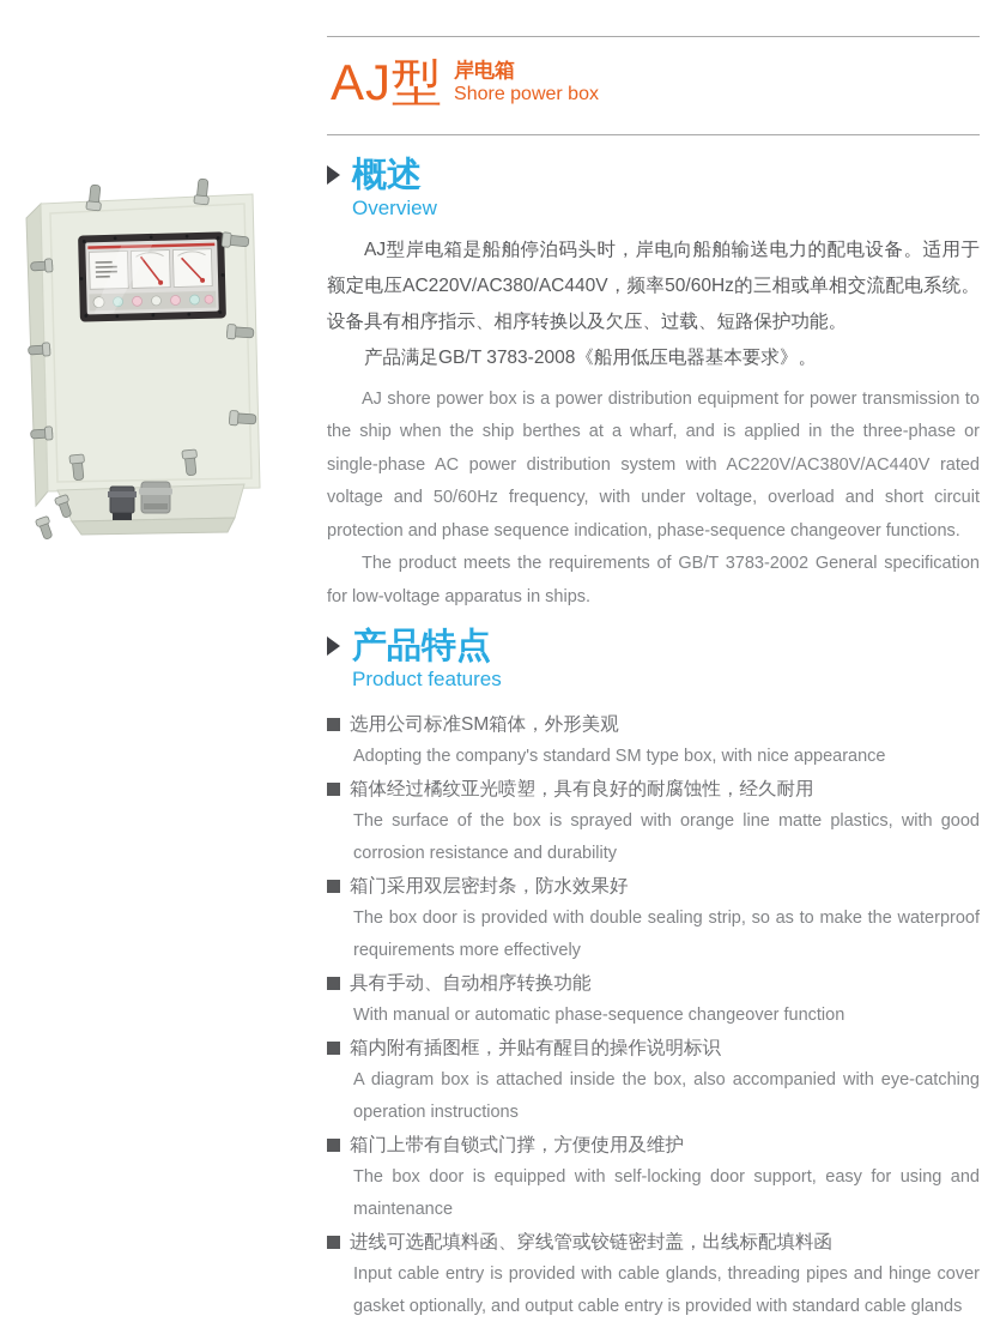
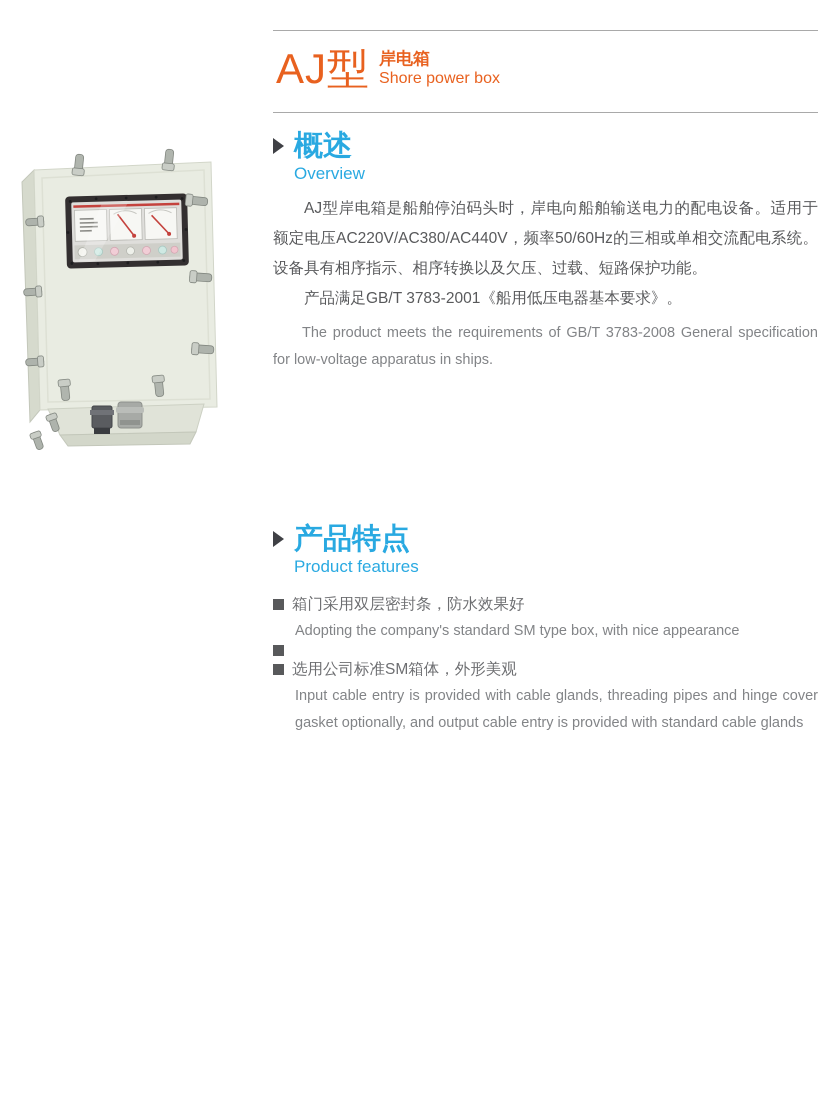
  AJ型
  岸电箱
  Shore power box
  概述
  Overview
  AJ型岸电箱是船舶停泊码头时，岸电向船舶输送电力的配电设备。适用于额定电压AC220V/AC380/AC440V，频率50/60Hz的三相或单相交流配电系统。设备具有相序指示、相序转换以及欠压、过载、短路保护功能。
- 产品满足GB/T 3783-2008《船用低压电器基本要求》。
+ 产品满足GB/T 3783-2001《船用低压电器基本要求》。
- AJ shore power box is a power distribution equipment for power transmission to the ship when the ship berthes at a wharf, and is applied in the three-phase or single-phase AC power distribution system with AC220V/AC380V/AC440V rated voltage and 50/60Hz frequency, with under voltage, overload and short circuit protection and phase sequence indication, phase-sequence changeover functions.
- The product meets the requirements of GB/T 3783-2002 General specification for low-voltage apparatus in ships.
+ The product meets the requirements of GB/T 3783-2008 General specification for low-voltage apparatus in ships.
  产品特点
  Product features
- 选用公司标准SM箱体，外形美观
+ 箱门采用双层密封条，防水效果好
  Adopting the company's standard SM type box, with nice appearance
- 箱体经过橘纹亚光喷塑，具有良好的耐腐蚀性，经久耐用
- The surface of the box is sprayed with orange line matte plastics, with good corrosion resistance and durability
- 箱门采用双层密封条，防水效果好
+ 选用公司标准SM箱体，外形美观
- The box door is provided with double sealing strip, so as to make the waterproof requirements more effectively
- 具有手动、自动相序转换功能
- With manual or automatic phase-sequence changeover function
- 箱内附有插图框，并贴有醒目的操作说明标识
- A diagram box is attached inside the box, also accompanied with eye-catching operation instructions
- 箱门上带有自锁式门撑，方便使用及维护
- The box door is equipped with self-locking door support, easy for using and maintenance
- 进线可选配填料函、穿线管或铰链密封盖，出线标配填料函
  Input cable entry is provided with cable glands, threading pipes and hinge cover gasket optionally, and output cable entry is provided with standard cable glands
